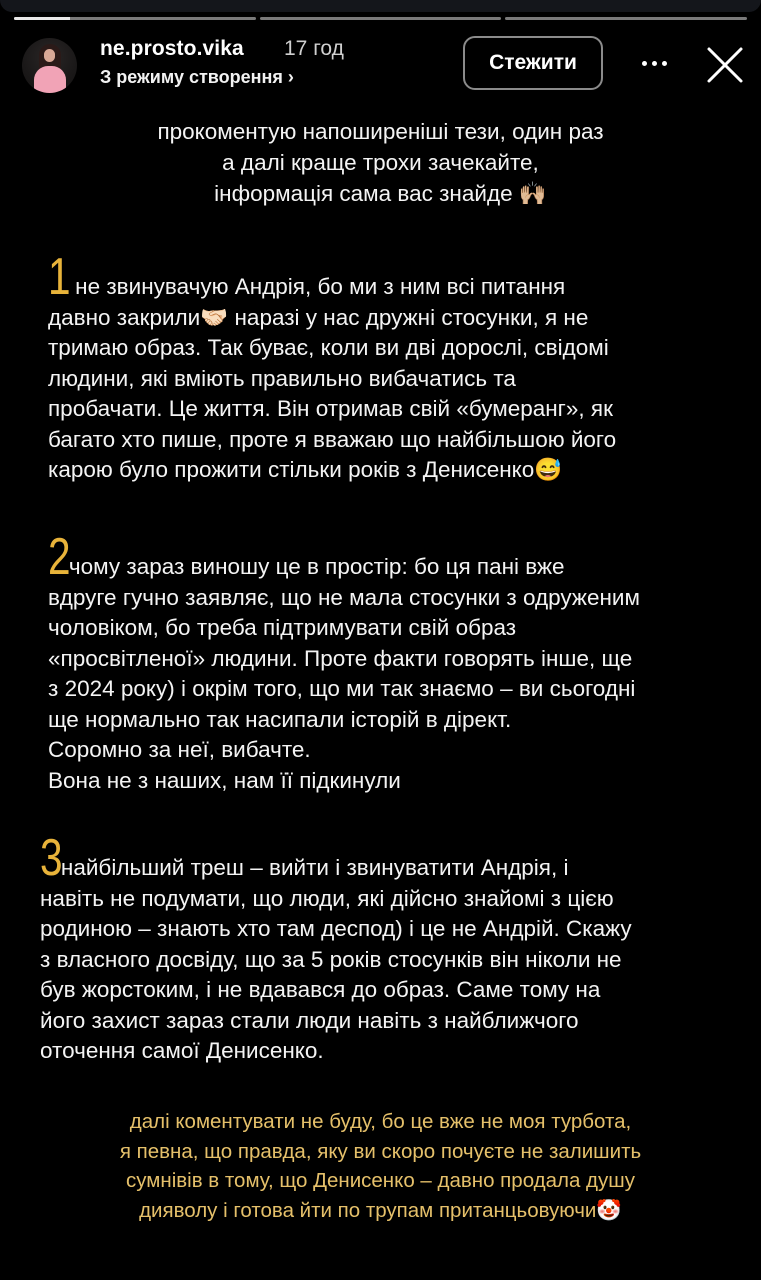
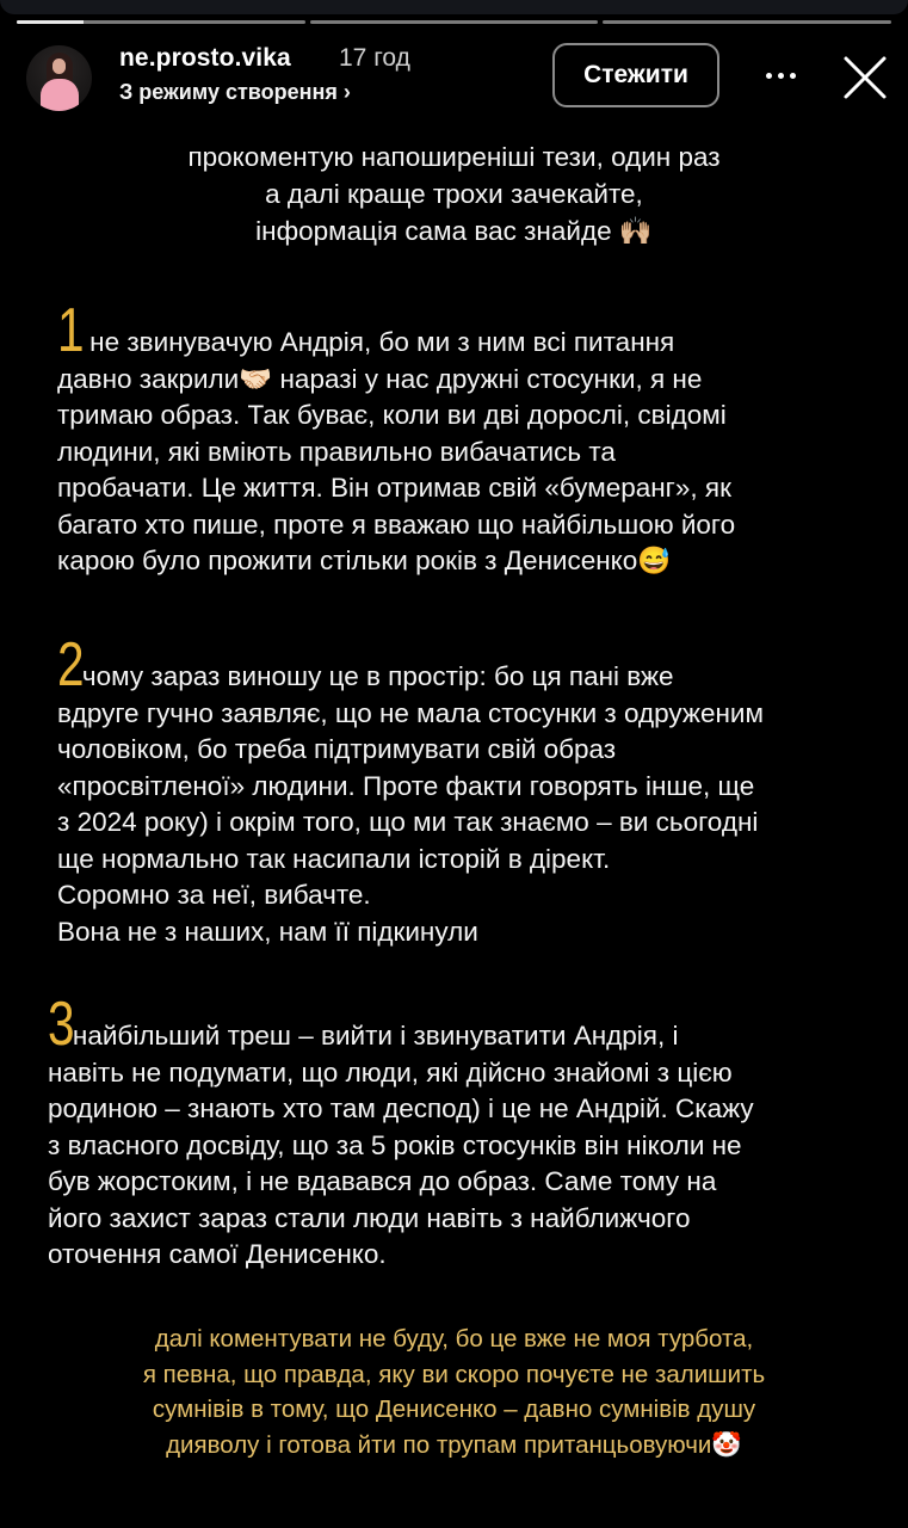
  ne.prosto.vika
  17 год
  З режиму створення ›
  Стежити
  прокоментую напоширеніші тези, один раз
  а далі краще трохи зачекайте,
  інформація сама вас знайде 🙌🏼
  1 не звинувачую Андрія, бо ми з ним всі питання
  давно закрили🤝🏻 наразі у нас дружні стосунки, я не
  тримаю образ. Так буває, коли ви дві дорослі, свідомі
  людини, які вміють правильно вибачатись та
  пробачати. Це життя. Він отримав свій «бумеранг», як
  багато хто пише, проте я вважаю що найбільшою його
  карою було прожити стільки років з Денисенко😅
  2чому зараз виношу це в простір: бо ця пані вже
  вдруге гучно заявляє, що не мала стосунки з одруженим
  чоловіком, бо треба підтримувати свій образ
  «просвітленої» людини. Проте факти говорять інше, ще
  з 2024 року) і окрім того, що ми так знаємо – ви сьогодні
  ще нормально так насипали історій в дірект.
  Соромно за неї, вибачте.
  Вона не з наших, нам її підкинули
  3найбільший треш – вийти і звинуватити Андрія, і
  навіть не подумати, що люди, які дійсно знайомі з цією
  родиною – знають хто там деспод) і це не Андрій. Скажу
  з власного досвіду, що за 5 років стосунків він ніколи не
  був жорстоким, і не вдавався до образ. Саме тому на
  його захист зараз стали люди навіть з найближчого
  оточення самої Денисенко.
  далі коментувати не буду, бо це вже не моя турбота,
  я певна, що правда, яку ви скоро почуєте не залишить
- сумнівів в тому, що Денисенко – давно продала душу
+ сумнівів в тому, що Денисенко – давно сумнівів душу
  дияволу і готова йти по трупам пританцьовуючи🤡
